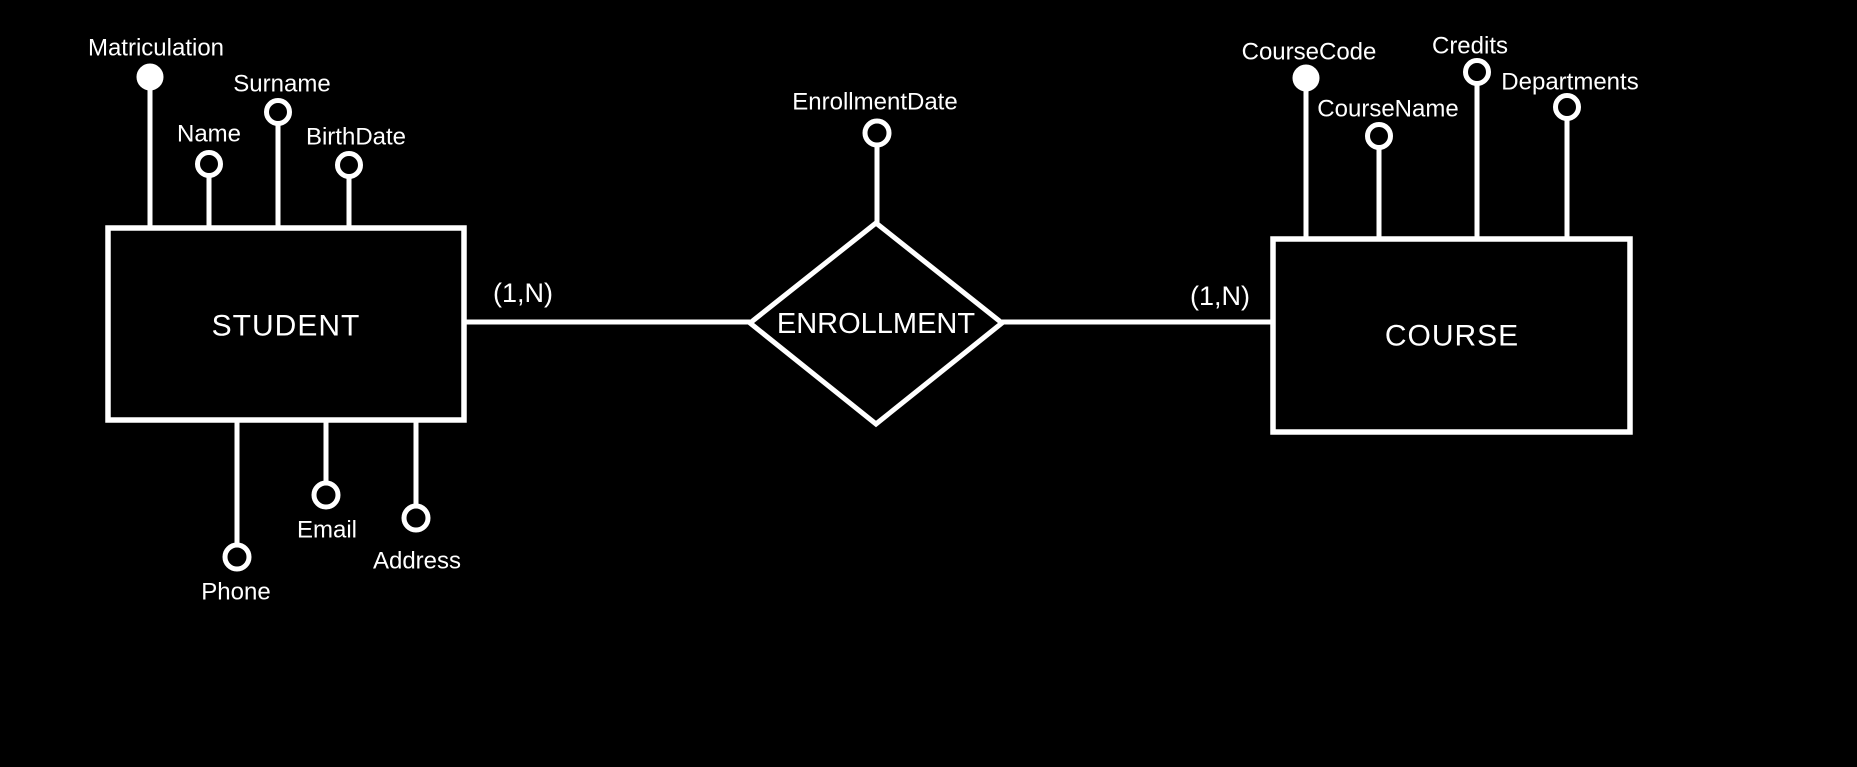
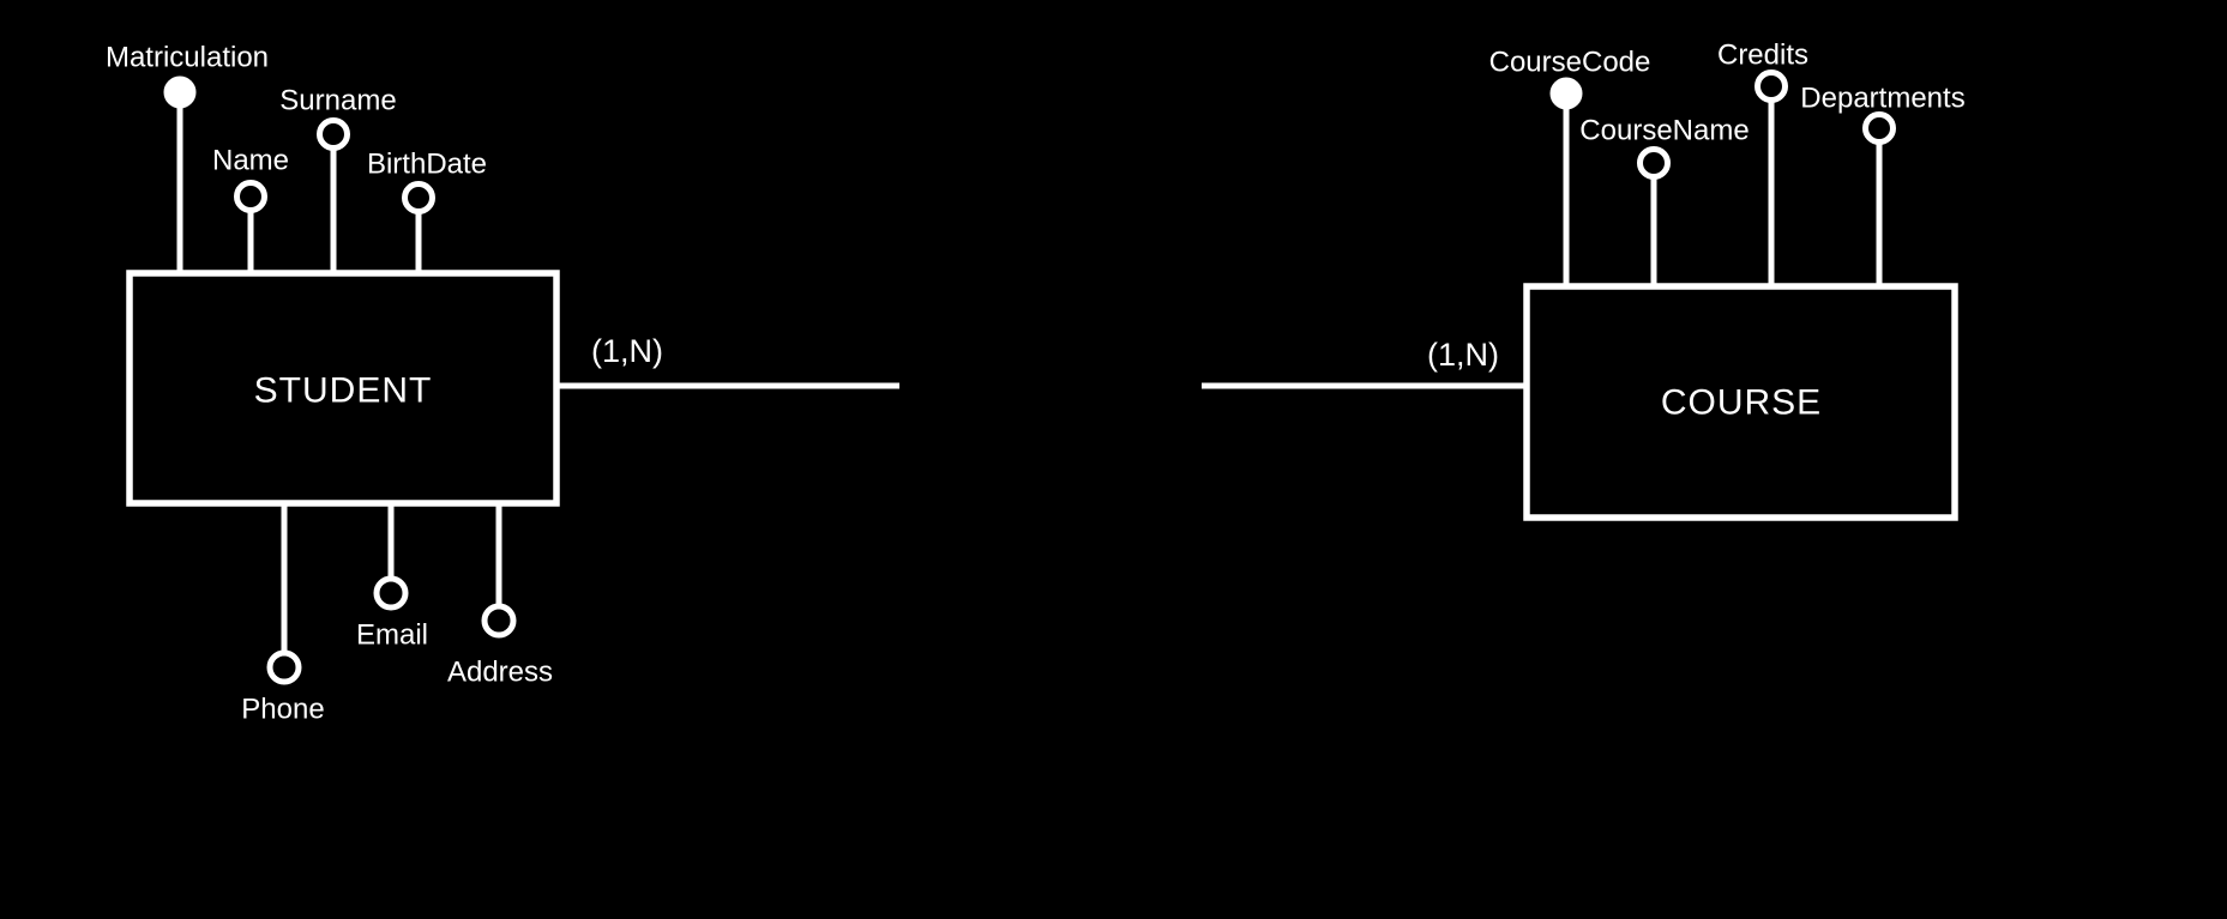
  Matriculation
  Name
  Surname
  BirthDate
  Phone
  Email
  Address
  STUDENT
  (1,N)
  (1,N)
- EnrollmentDate
- ENROLLMENT
  CourseCode
  CourseName
  Credits
  Departments
  COURSE
